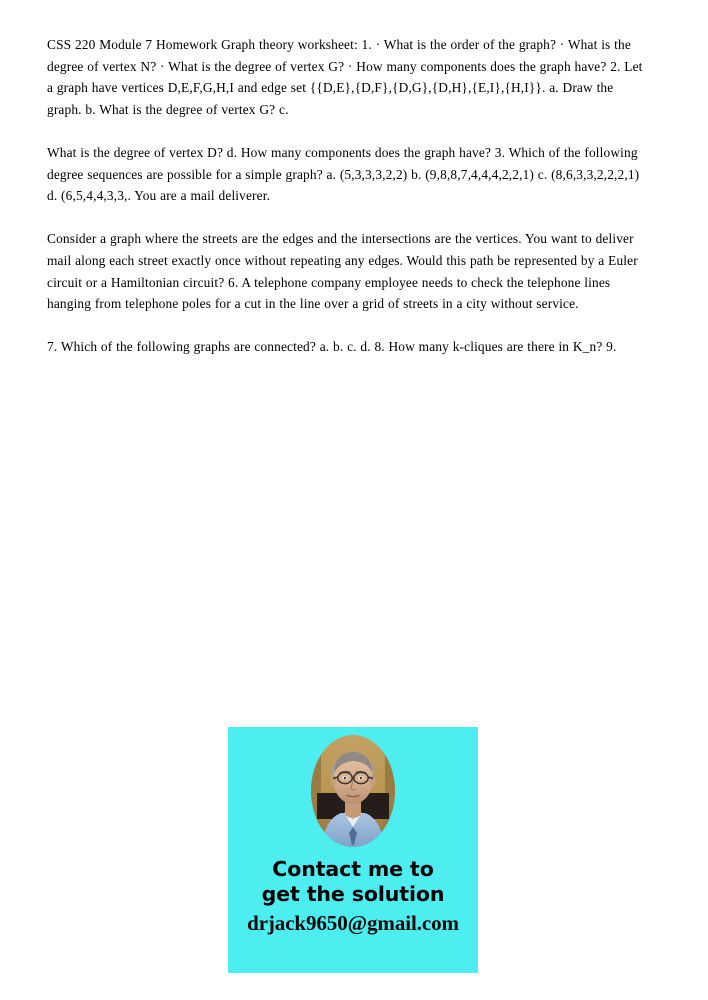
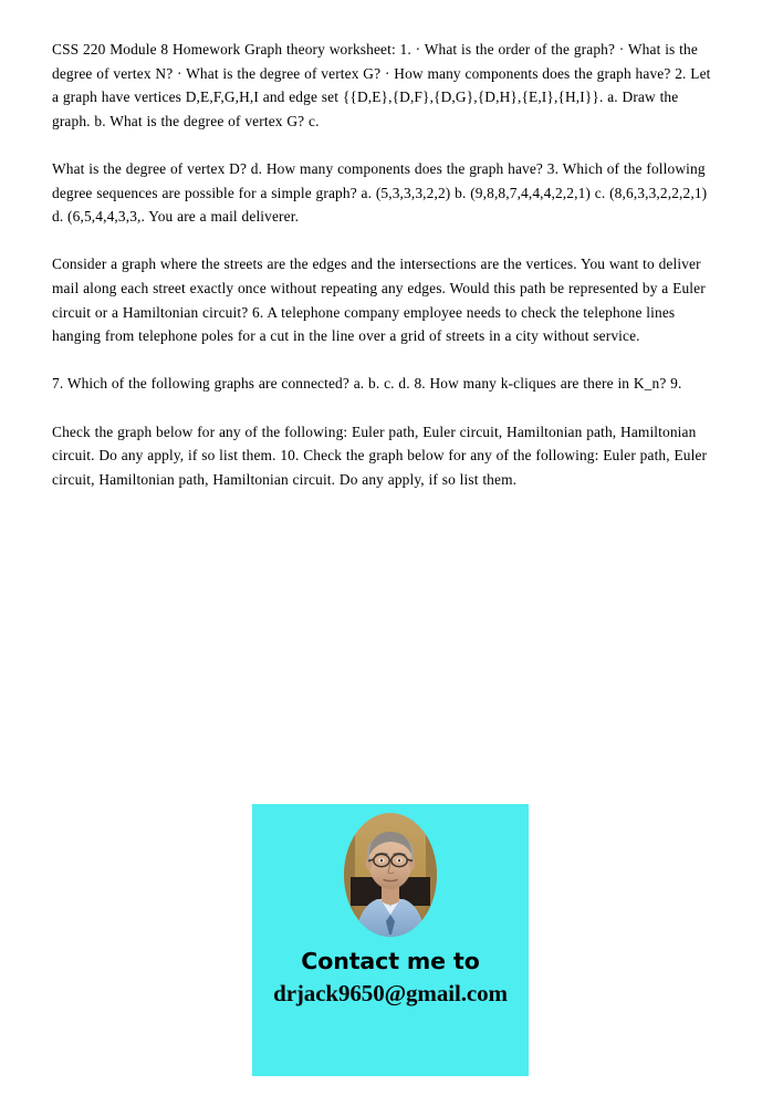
- CSS 220 Module 7 Homework Graph theory worksheet: 1. · What is the order of the graph? · What is the degree of vertex N? · What is the degree of vertex G? · How many components does the graph have? 2. Let a graph have vertices D,E,F,G,H,I and edge set {{D,E},{D,F},{D,G},{D,H},{E,I},{H,I}}. a. Draw the graph. b. What is the degree of vertex G? c.
+ CSS 220 Module 8 Homework Graph theory worksheet: 1. · What is the order of the graph? · What is the degree of vertex N? · What is the degree of vertex G? · How many components does the graph have? 2. Let a graph have vertices D,E,F,G,H,I and edge set {{D,E},{D,F},{D,G},{D,H},{E,I},{H,I}}. a. Draw the graph. b. What is the degree of vertex G? c.
  What is the degree of vertex D? d. How many components does the graph have? 3. Which of the following degree sequences are possible for a simple graph? a. (5,3,3,3,2,2) b. (9,8,8,7,4,4,4,2,2,1) c. (8,6,3,3,2,2,2,1) d. (6,5,4,4,3,3,. You are a mail deliverer.
  Consider a graph where the streets are the edges and the intersections are the vertices. You want to deliver mail along each street exactly once without repeating any edges. Would this path be represented by a Euler circuit or a Hamiltonian circuit? 6. A telephone company employee needs to check the telephone lines hanging from telephone poles for a cut in the line over a grid of streets in a city without service.
  7. Which of the following graphs are connected? a. b. c. d. 8. How many k-cliques are there in K_n? 9.
+ Check the graph below for any of the following: Euler path, Euler circuit, Hamiltonian path, Hamiltonian circuit. Do any apply, if so list them. 10. Check the graph below for any of the following: Euler path, Euler circuit, Hamiltonian path, Hamiltonian circuit. Do any apply, if so list them.
  Contact me to
- get the solution
  drjack9650@gmail.com
